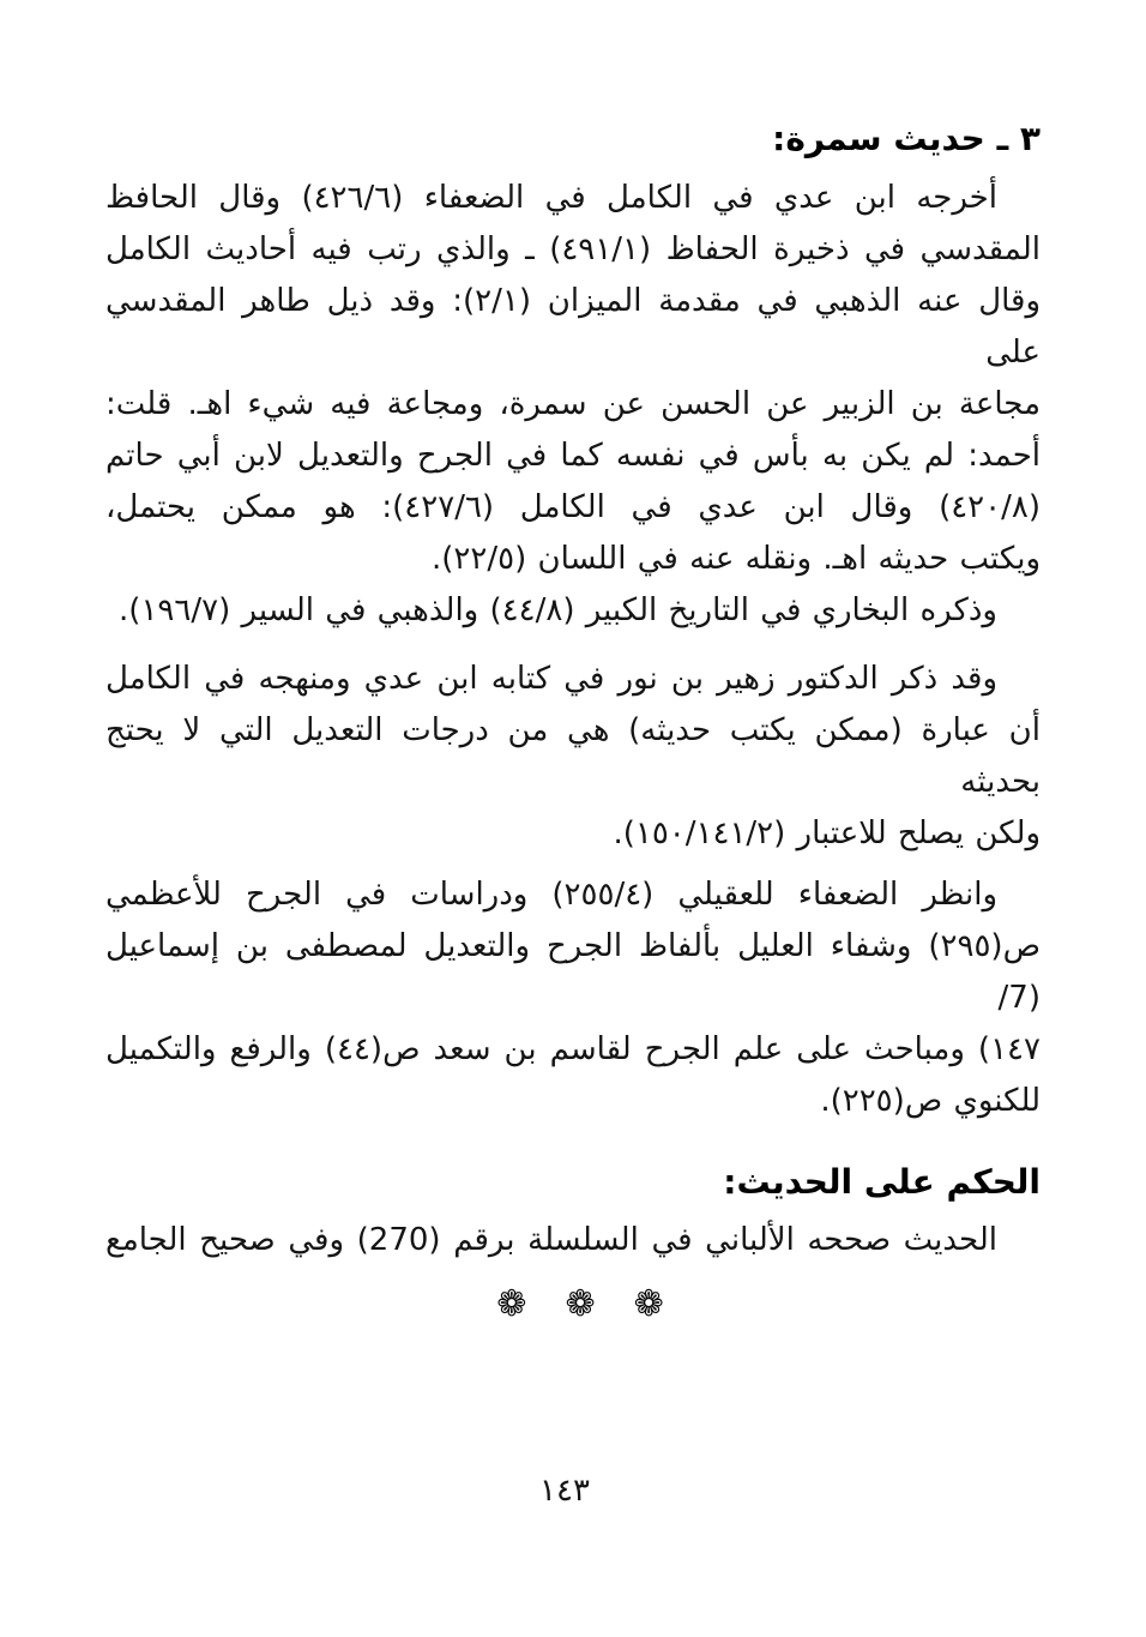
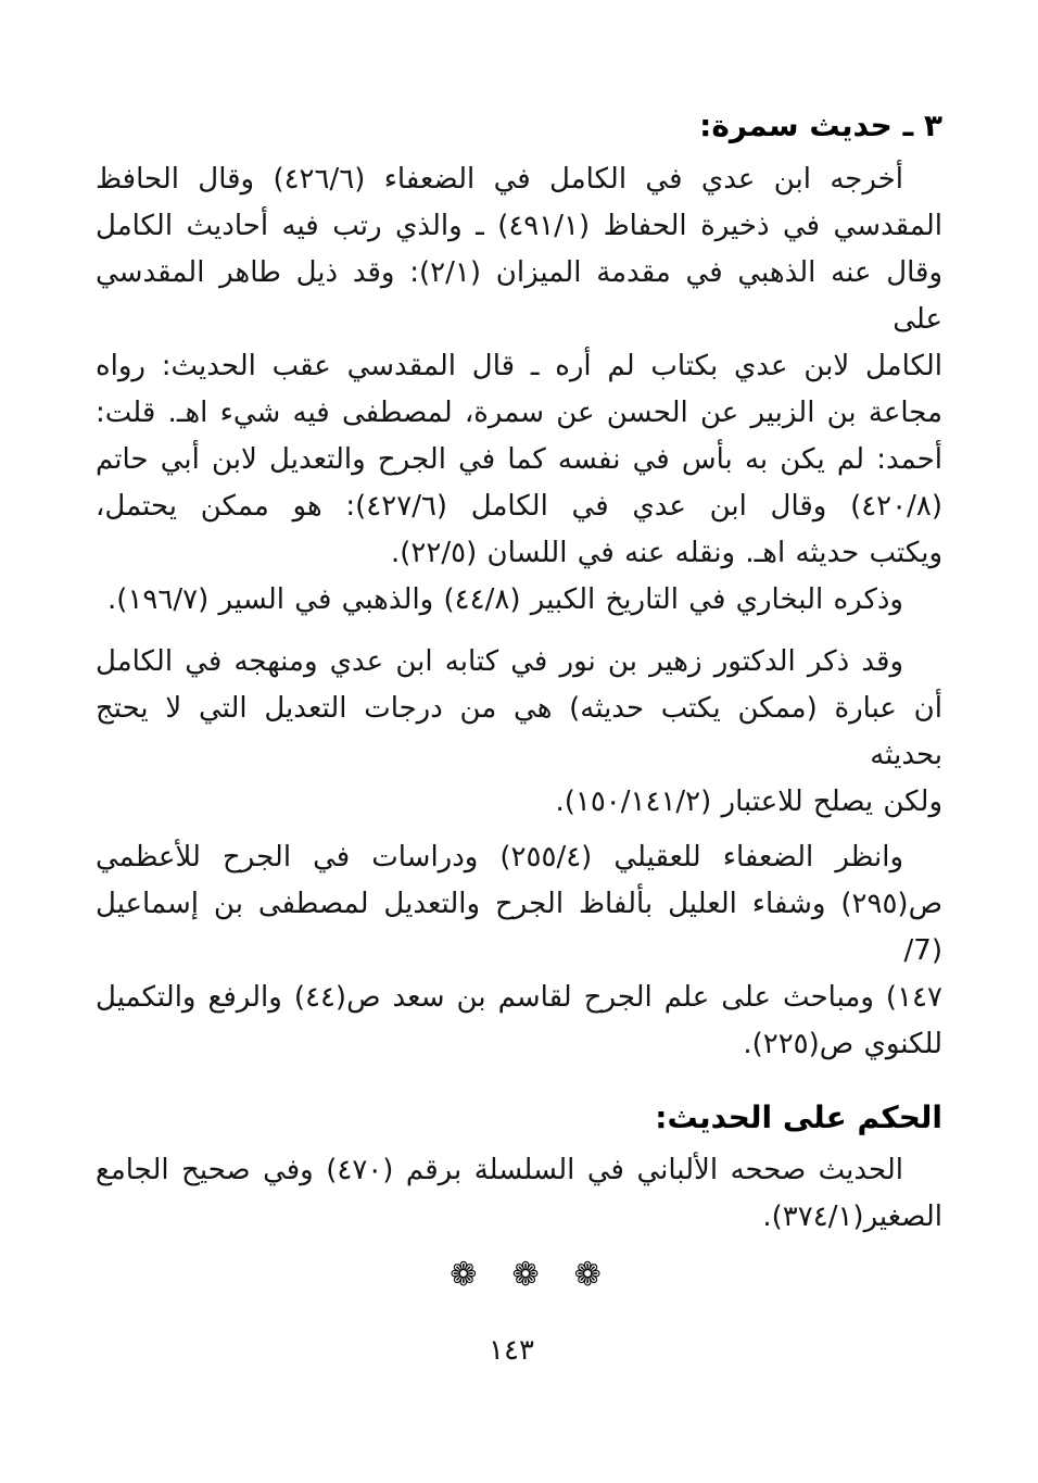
  ٣ ـ حديث سمرة:
  أخرجه ابن عدي في الكامل في الضعفاء (٤٢٦/٦) وقال الحافظ
  المقدسي في ذخيرة الحفاظ (٤٩١/١) ـ والذي رتب فيه أحاديث الكامل
  وقال عنه الذهبي في مقدمة الميزان (٢/١): وقد ذيل طاهر المقدسي على
+ الكامل لابن عدي بكتاب لم أره ـ قال المقدسي عقب الحديث: رواه
- مجاعة بن الزبير عن الحسن عن سمرة، ومجاعة فيه شيء اهـ. قلت:
+ مجاعة بن الزبير عن الحسن عن سمرة، لمصطفى فيه شيء اهـ. قلت:
  أحمد: لم يكن به بأس في نفسه كما في الجرح والتعديل لابن أبي حاتم
  (٤٢٠/٨) وقال ابن عدي في الكامل (٤٢٧/٦): هو ممكن يحتمل،
  ويكتب حديثه اهـ. ونقله عنه في اللسان (٢٢/٥).
  وذكره البخاري في التاريخ الكبير (٤٤/٨) والذهبي في السير (١٩٦/٧).
  وقد ذكر الدكتور زهير بن نور في كتابه ابن عدي ومنهجه في الكامل
  أن عبارة (ممكن يكتب حديثه) هي من درجات التعديل التي لا يحتج بحديثه
  ولكن يصلح للاعتبار (١٥٠/١٤١/٢).
  وانظر الضعفاء للعقيلي (٢٥٥/٤) ودراسات في الجرح للأعظمي
  ص(٢٩٥) وشفاء العليل بألفاظ الجرح والتعديل لمصطفى بن إسماعيل (7/
  ١٤٧) ومباحث على علم الجرح لقاسم بن سعد ص(٤٤) والرفع والتكميل
  للكنوي ص(٢٢٥).
  الحكم على الحديث:
- الحديث صححه الألباني في السلسلة برقم (270) وفي صحيح الجامع
+ الحديث صححه الألباني في السلسلة برقم (٤٧٠) وفي صحيح الجامع
+ الصغير(٣٧٤/١).
  ❁
  ❁
  ❁
  ١٤٣
